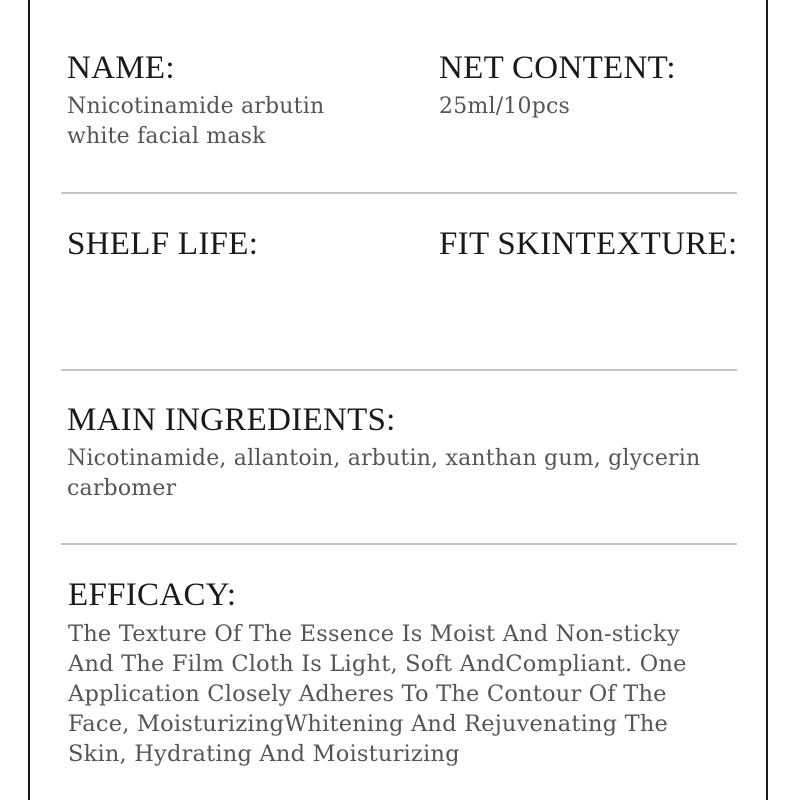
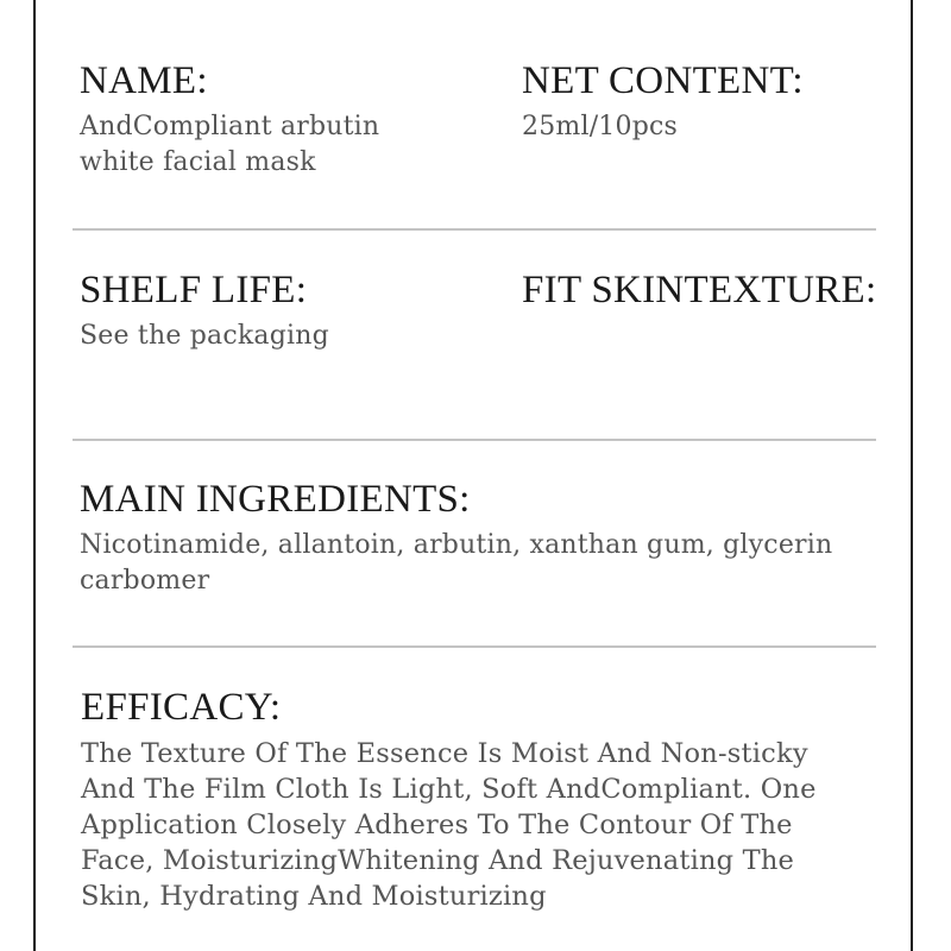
  NAME:
- Nnicotinamide arbutin white facial mask
+ AndCompliant arbutin white facial mask
  NET CONTENT:
  25ml/10pcs
  SHELF LIFE:
+ See the packaging
  FIT SKINTEXTURE:
  MAIN INGREDIENTS:
  Nicotinamide, allantoin, arbutin, xanthan gum, glycerin
  carbomer
  EFFICACY:
  The Texture Of The Essence Is Moist And Non-sticky
  And The Film Cloth Is Light, Soft AndCompliant. One
  Application Closely Adheres To The Contour Of The
  Face, MoisturizingWhitening And Rejuvenating The
  Skin, Hydrating And Moisturizing
